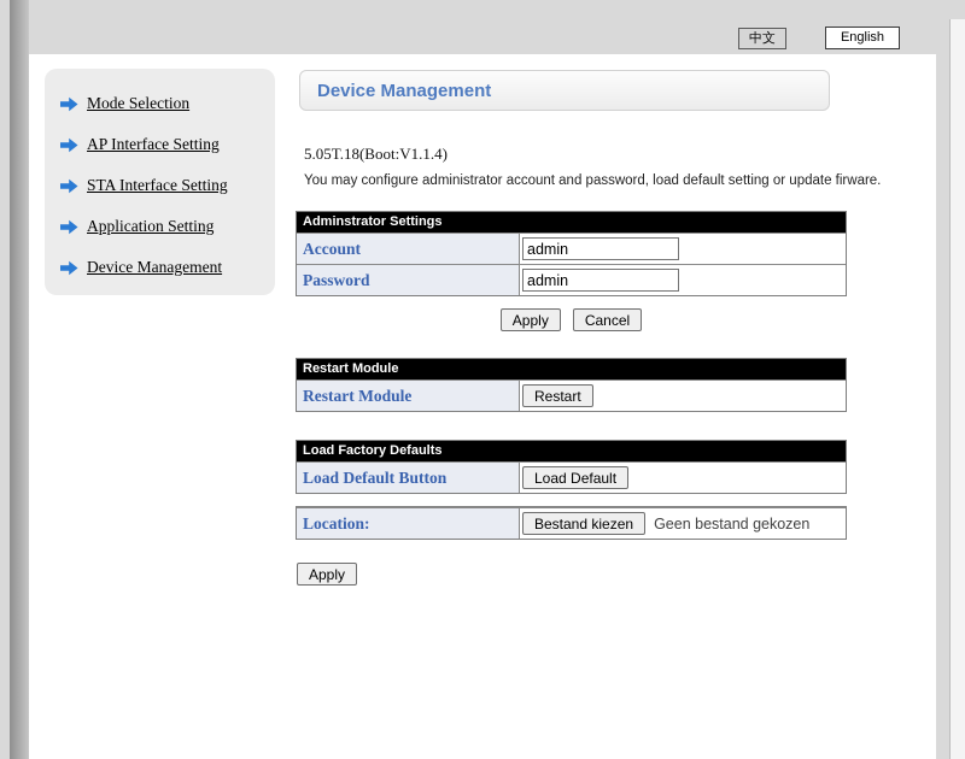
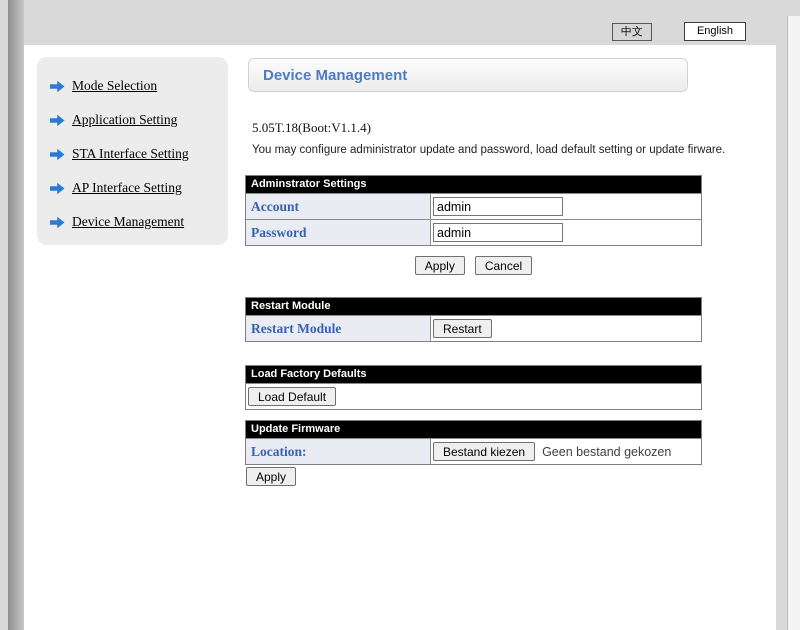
  中文
  English
  Mode Selection
- AP Interface Setting
+ Application Setting
  STA Interface Setting
- Application Setting
+ AP Interface Setting
  Device Management
  Device Management
  5.05T.18(Boot:V1.1.4)
- You may configure administrator account and password, load default setting or update firware.
+ You may configure administrator update and password, load default setting or update firware.
  Adminstrator Settings
  Account
  admin
  Password
  admin
  Apply
  Cancel
  Restart Module
  Restart Module
  Restart
  Load Factory Defaults
- Load Default Button
  Load Default
+ Update Firmware
  Location:
  Bestand kiezen
  Geen bestand gekozen
  Apply
